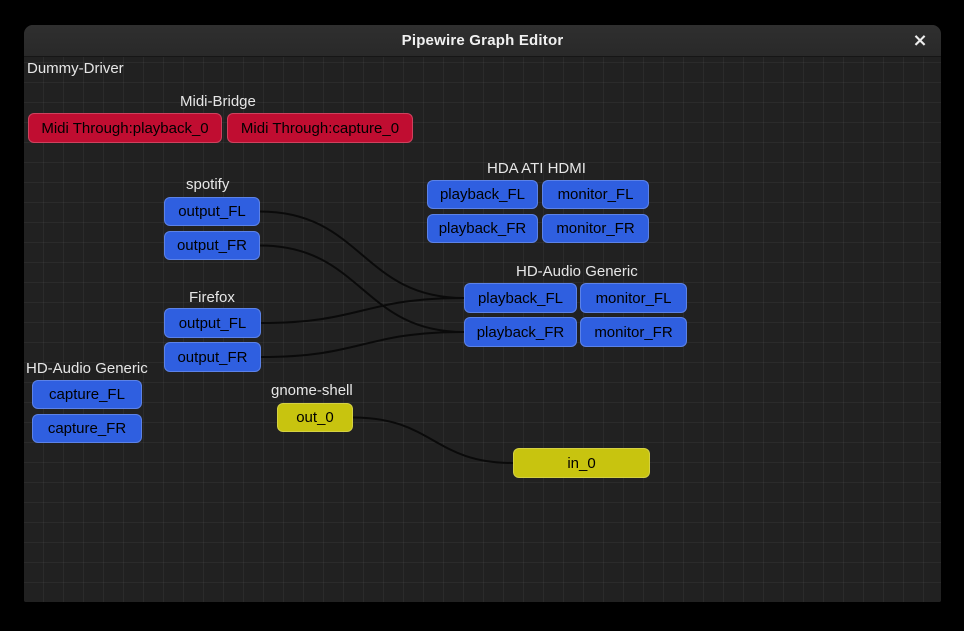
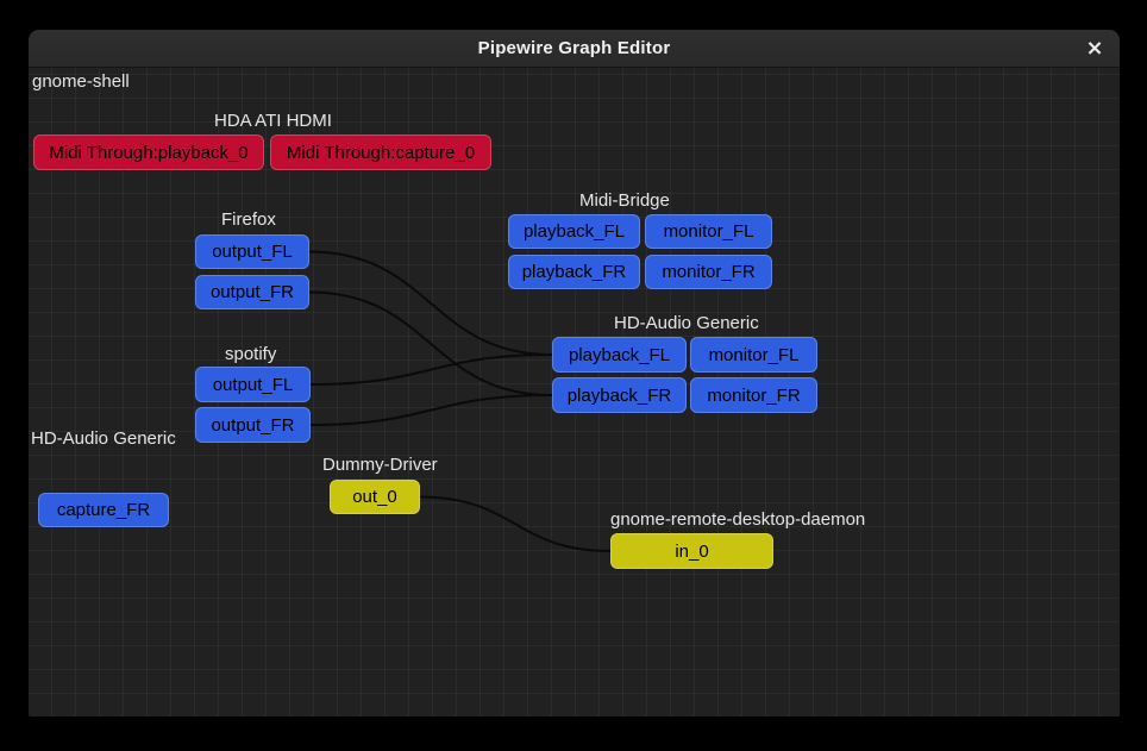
  Pipewire Graph Editor
  ×
- Dummy-Driver
+ gnome-shell
- Midi-Bridge
+ HDA ATI HDMI
  Midi Through:playback_0
  Midi Through:capture_0
- spotify
+ Firefox
  output_FL
  output_FR
- HDA ATI HDMI
+ Midi-Bridge
  playback_FL
  monitor_FL
  playback_FR
  monitor_FR
  HD-Audio Generic
  playback_FL
  monitor_FL
  playback_FR
  monitor_FR
- Firefox
+ spotify
  output_FL
  output_FR
  HD-Audio Generic
- capture_FL
  capture_FR
- gnome-shell
+ Dummy-Driver
  out_0
+ gnome-remote-desktop-daemon
  in_0
